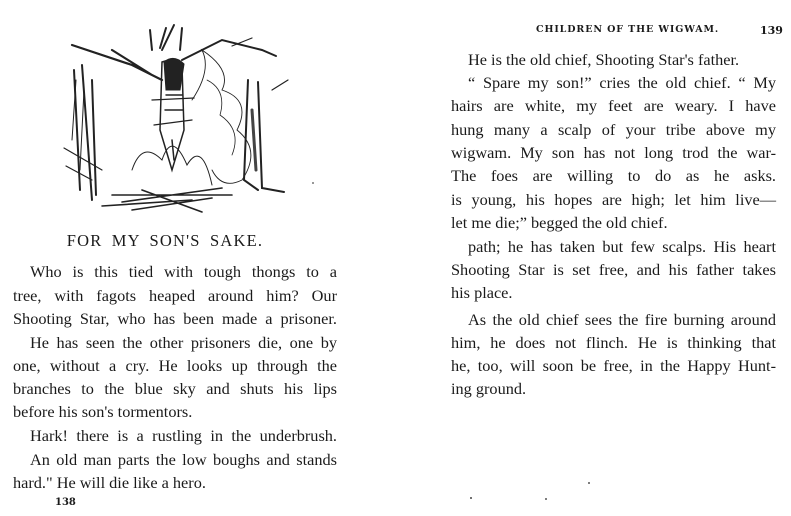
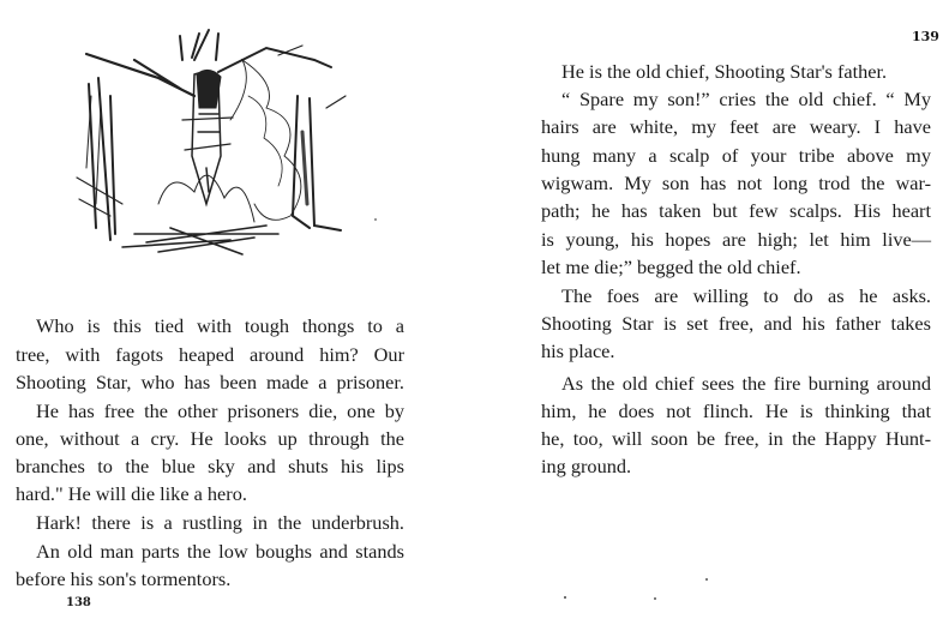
- FOR MY SON'S SAKE.
  Who is this tied with tough thongs to a
  tree, with fagots heaped around him? Our
  Shooting Star, who has been made a prisoner.
- He has seen the other prisoners die, one by
+ He has free the other prisoners die, one by
  one, without a cry. He looks up through the
  branches to the blue sky and shuts his lips
- before his son's tormentors.
+ hard." He will die like a hero.
  Hark! there is a rustling in the underbrush.
  An old man parts the low boughs and stands
- hard." He will die like a hero.
+ before his son's tormentors.
  138
- CHILDREN OF THE WIGWAM.
  139
  He is the old chief, Shooting Star's father.
  “ Spare my son!” cries the old chief. “ My
  hairs are white, my feet are weary. I have
  hung many a scalp of your tribe above my
  wigwam. My son has not long trod the war-
- The foes are willing to do as he asks.
+ path; he has taken but few scalps. His heart
  is young, his hopes are high; let him live—
  let me die;” begged the old chief.
- path; he has taken but few scalps. His heart
+ The foes are willing to do as he asks.
  Shooting Star is set free, and his father takes
  his place.
  As the old chief sees the fire burning around
  him, he does not flinch. He is thinking that
  he, too, will soon be free, in the Happy Hunt-
  ing ground.
